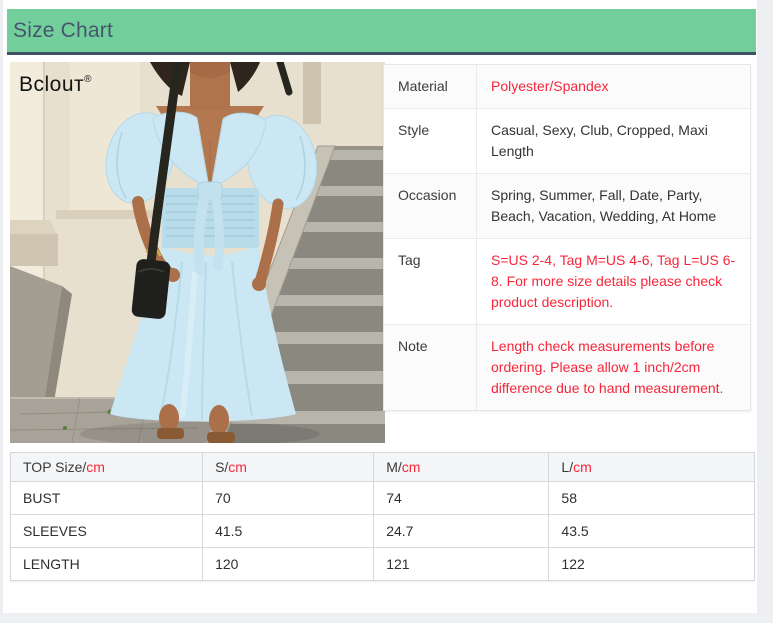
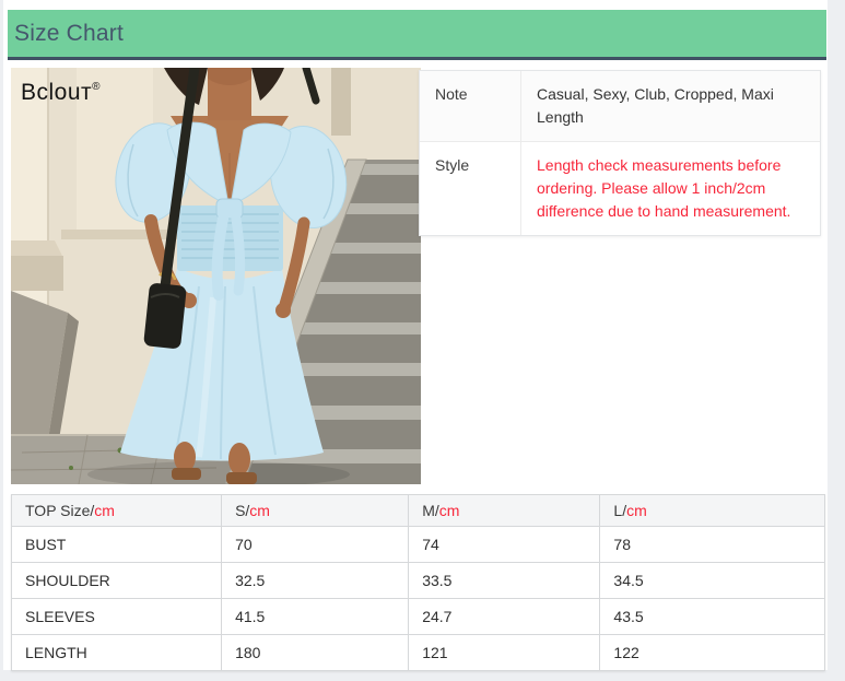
  Size Chart
  Bclouт®
- Material
- Polyester/Spandex
- Style
+ Note
  Casual, Sexy, Club, Cropped, Maxi Length
- Occasion
- Spring, Summer, Fall, Date, Party, Beach, Vacation, Wedding, At Home
- Tag
- S=US 2-4, Tag M=US 4-6, Tag L=US 6-8. For more size details please check product description.
- Note
+ Style
  Length check measurements before ordering. Please allow 1 inch/2cm difference due to hand measurement.
  TOP Size/cm	S/cm	M/cm	L/cm
- BUST	70	74	58
+ BUST	70	74	78
+ SHOULDER	32.5	33.5	34.5
  SLEEVES	41.5	24.7	43.5
- LENGTH	120	121	122
+ LENGTH	180	121	122
